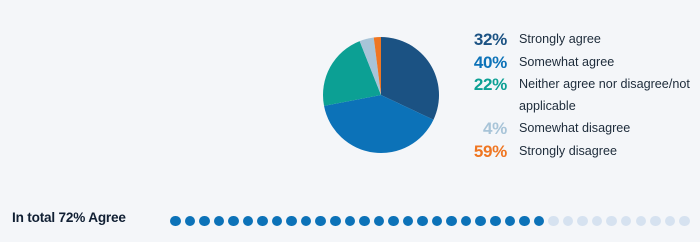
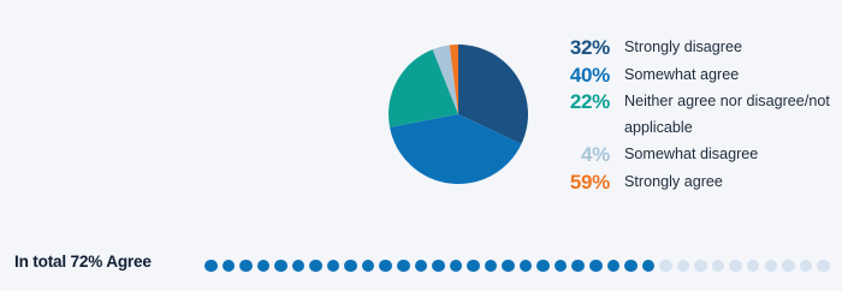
  32%
- Strongly agree
+ Strongly disagree
  40%
  Somewhat agree
  22%
  Neither agree nor disagree/not applicable
  4%
  Somewhat disagree
  59%
- Strongly disagree
+ Strongly agree
  In total 72% Agree
